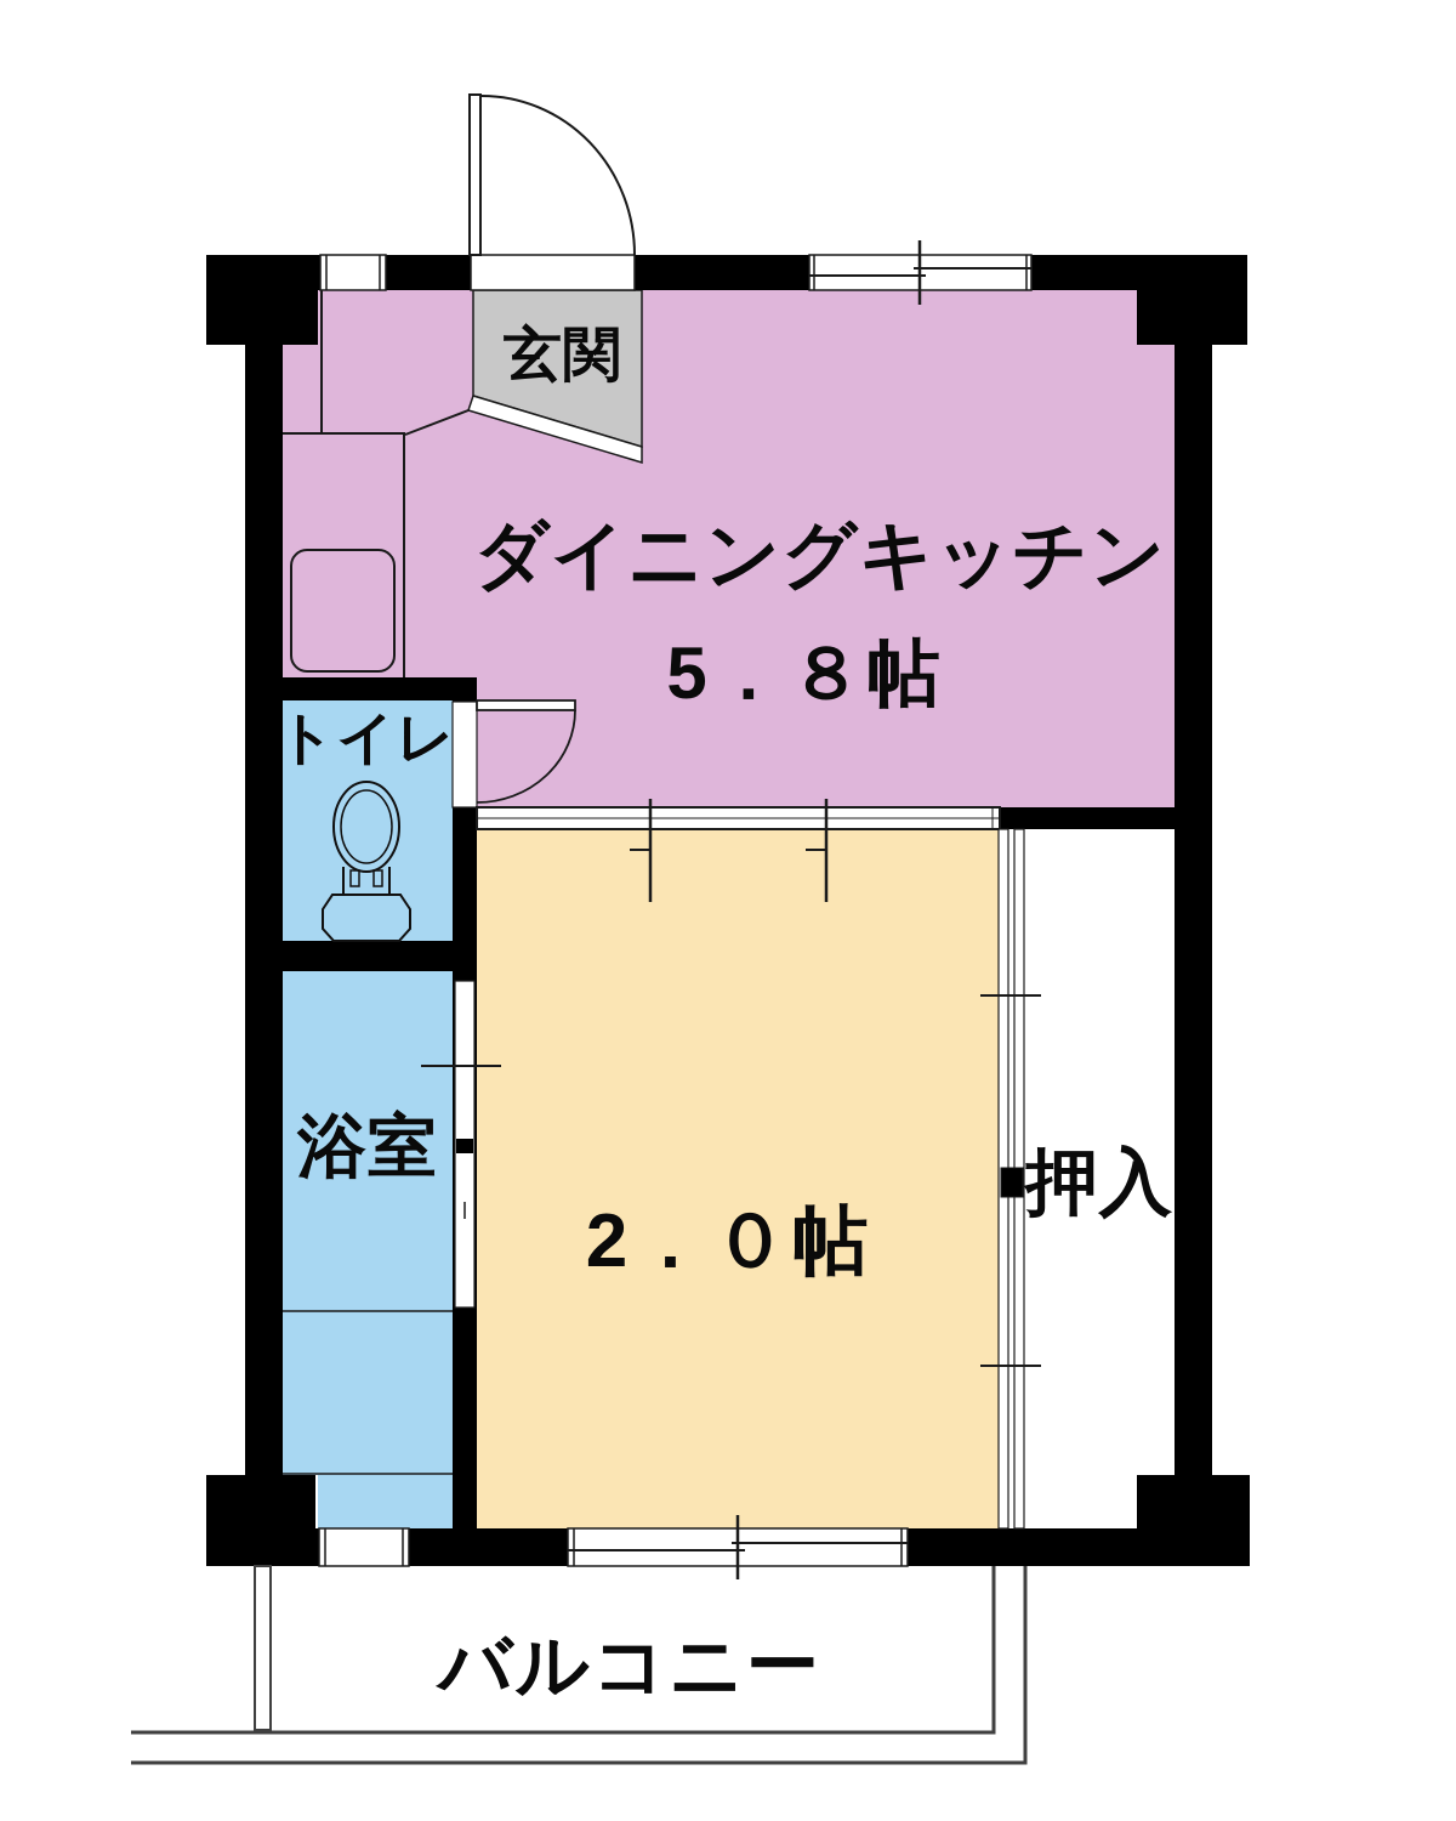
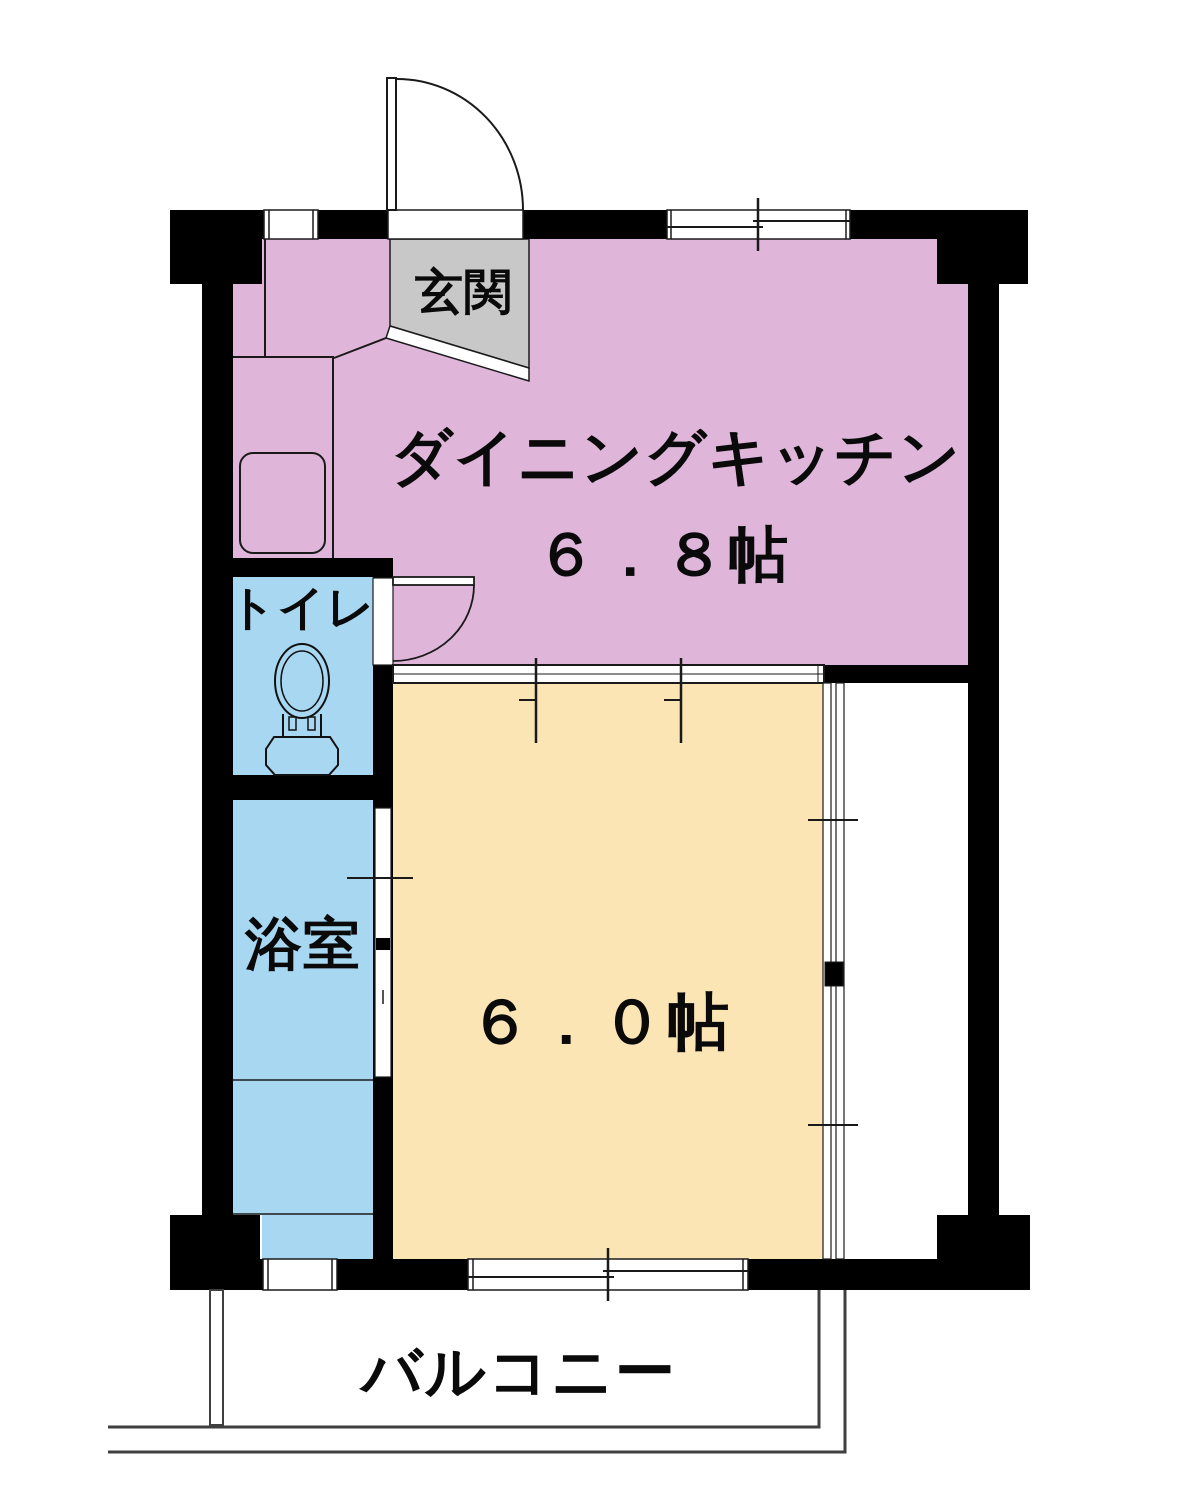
  玄関
  ダイニングキッチン
- 5．８帖
+ ６．８帖
  トイレ
  浴室
- 2．０帖
+ ６．０帖
- 押入
  バルコニー
